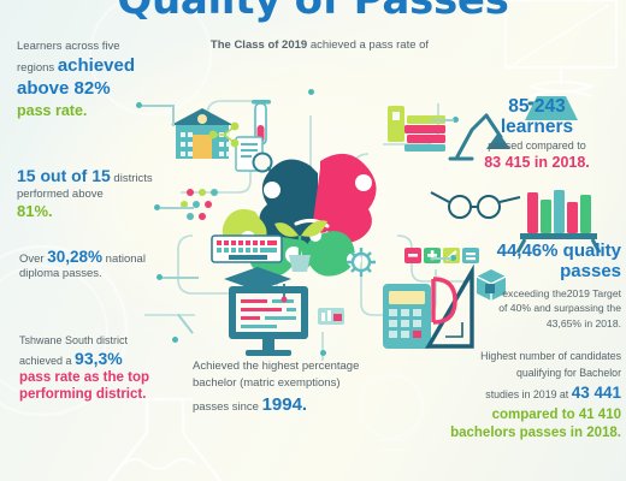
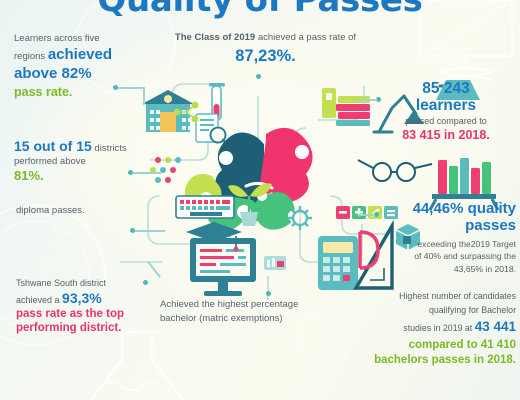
  Quality of Passes
  Learners across five
  regions achieved
  above 82%
  pass rate.
  15 out of 15 districts
  performed above
  81%.
- Over 30,28% national
  diploma passes.
  Tshwane South district
  achieved a 93,3%
  pass rate as the top performing district.
  The Class of 2019 achieved a pass rate of
+ 87,23%.
  Achieved the highest percentage
  bachelor (matric exemptions)
- passes since 1994.
  85 243
  learners
  passed compared to
  83 415 in 2018.
  44,46% quality
  passes
  exceeding the2019 Target
  of 40% and surpassing the
  43,65% in 2018.
  Highest number of candidates
  qualifying for Bachelor
  studies in 2019 at 43 441
  compared to 41 410 bachelors passes in 2018.
